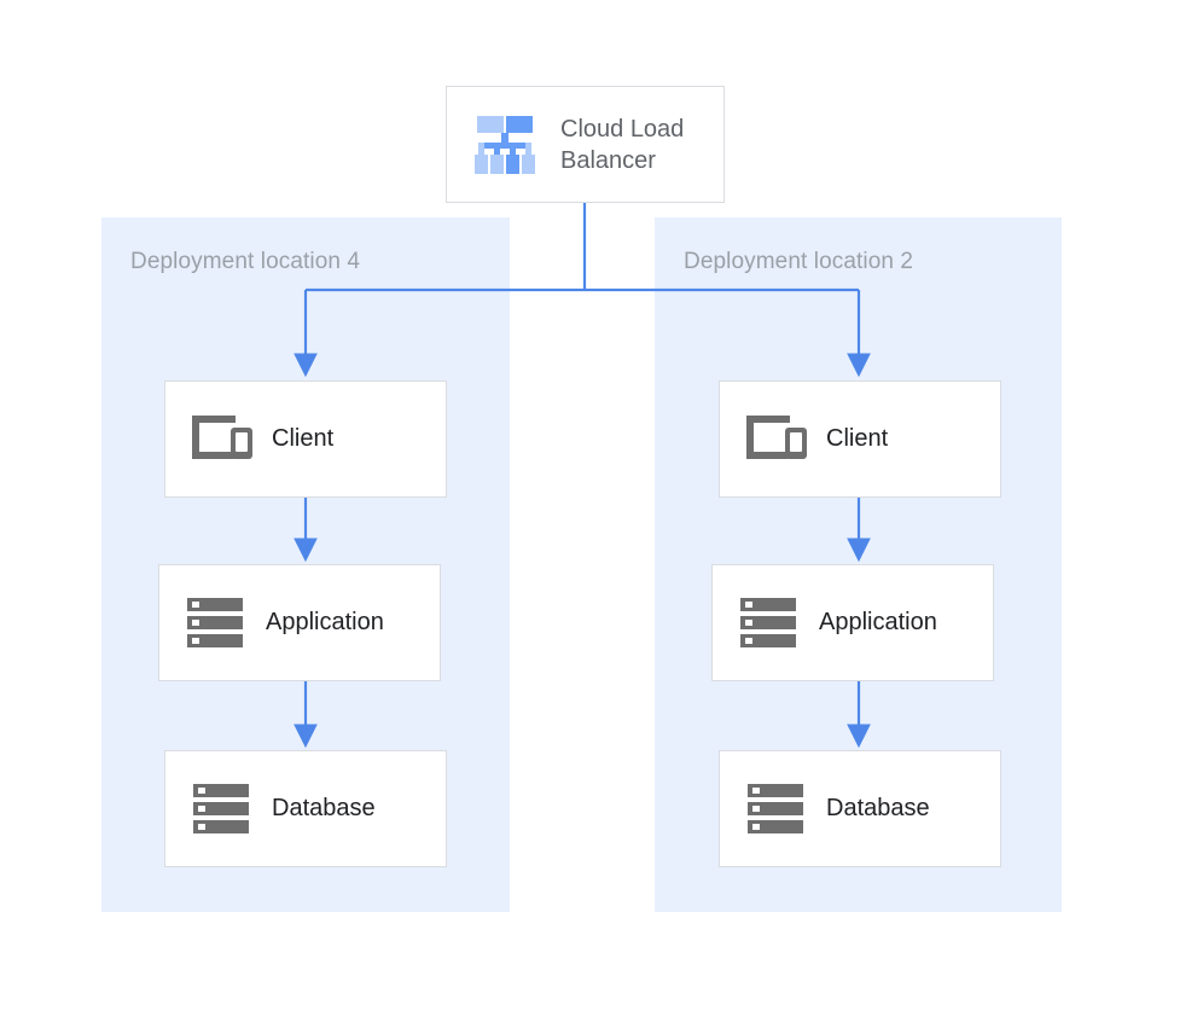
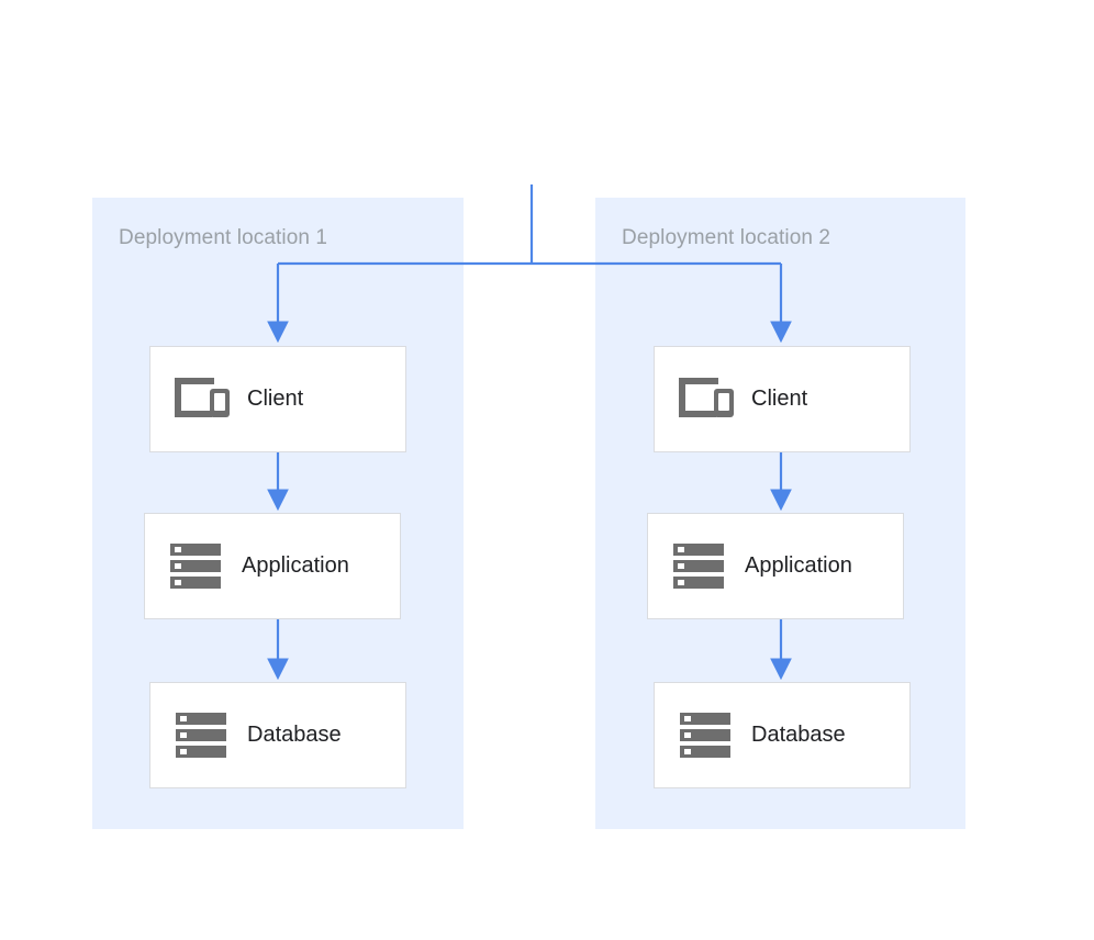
- Deployment location 4
+ Deployment location 1
  Deployment location 2
- Cloud Load Balancer
  Client
  Application
  Database
  Client
  Application
  Database
